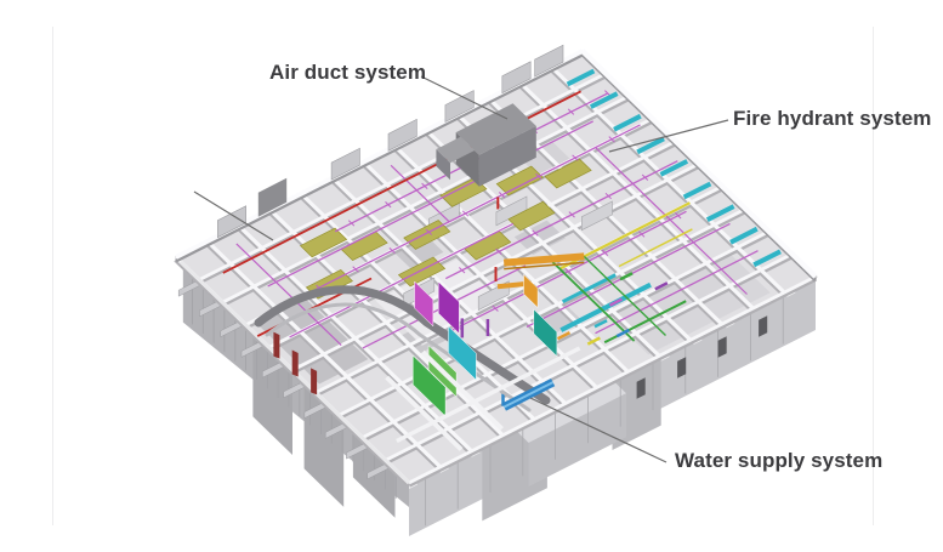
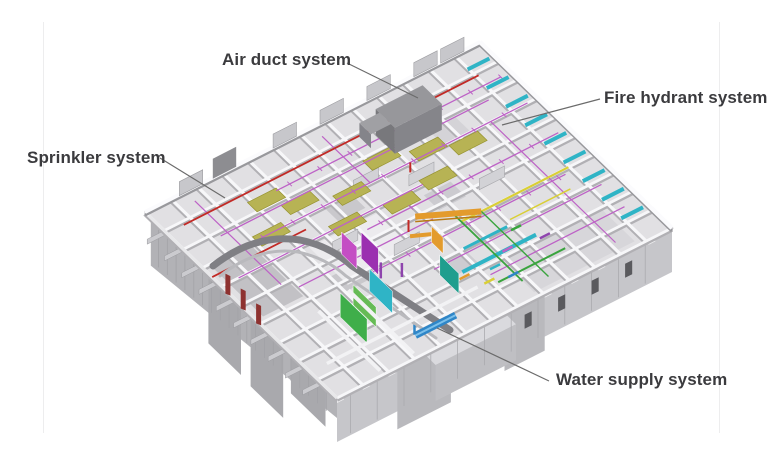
  Air duct system
  Fire hydrant system
+ Sprinkler system
  Water supply system
